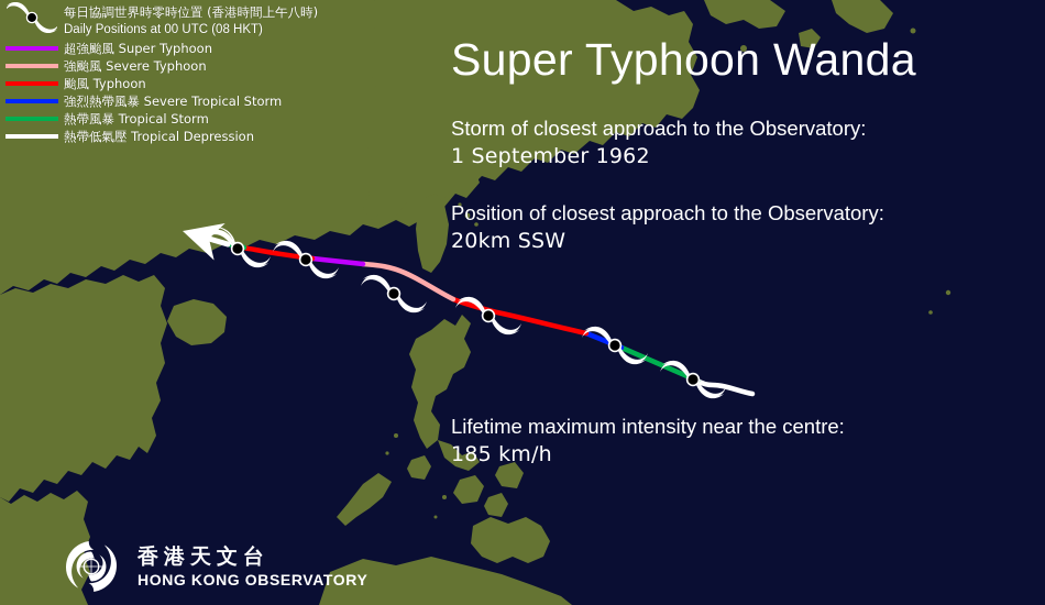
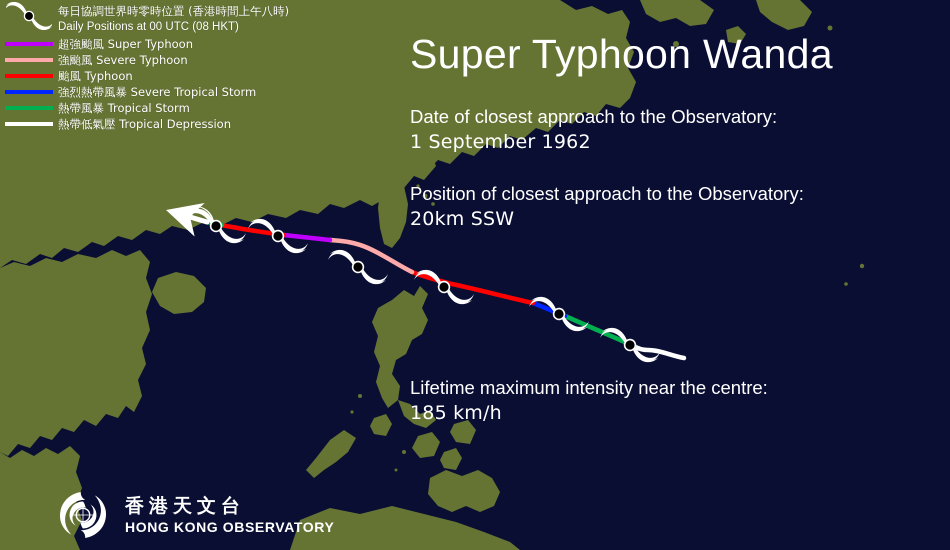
  每日協調世界時零時位置 (香港時間上午八時)
  Daily Positions at 00 UTC (08 HKT)
  超強颱風 Super Typhoon
  強颱風 Severe Typhoon
  颱風 Typhoon
  強烈熱帶風暴 Severe Tropical Storm
  熱帶風暴 Tropical Storm
  熱帶低氣壓 Tropical Depression
  Super Typhoon Wanda
- Storm of closest approach to the Observatory:
+ Date of closest approach to the Observatory:
  1 September 1962
  Position of closest approach to the Observatory:
  20km SSW
  Lifetime maximum intensity near the centre:
  185 km/h
  香港天文台
  HONG KONG OBSERVATORY
